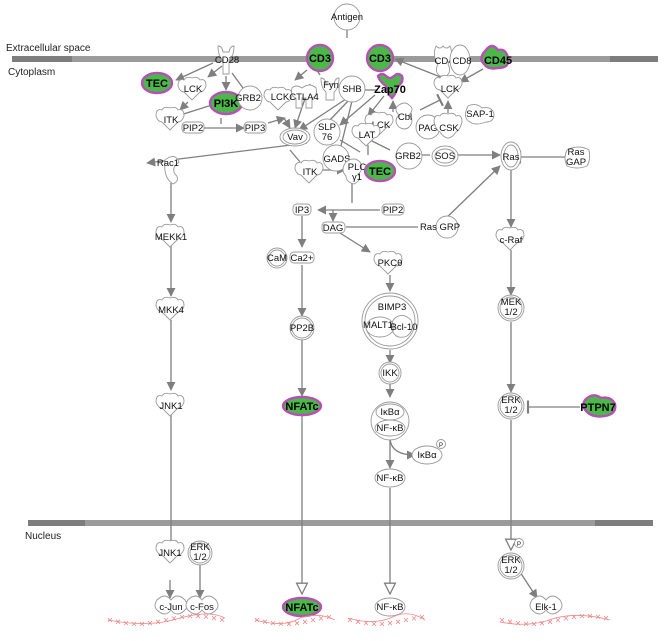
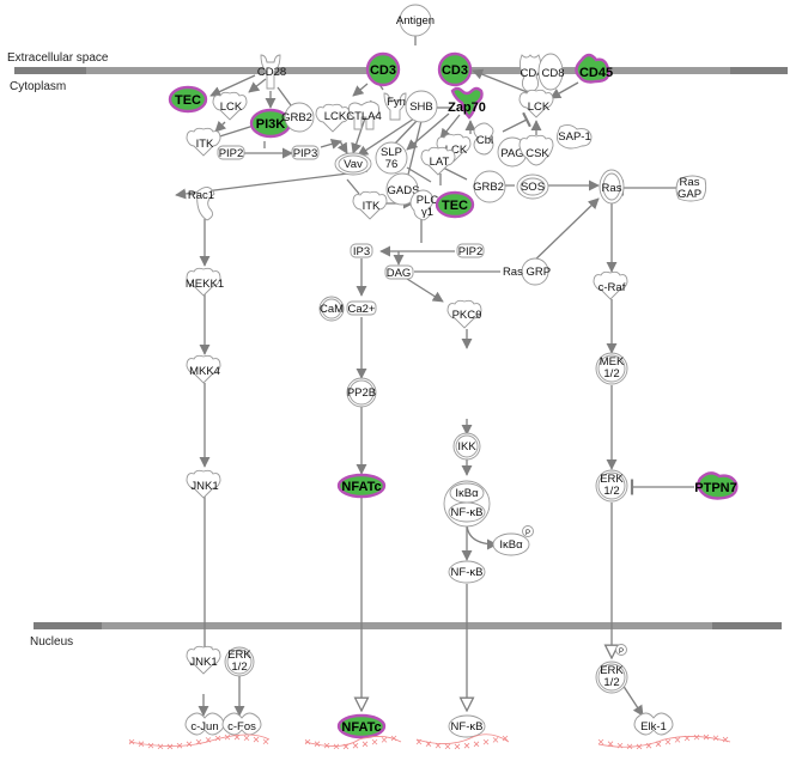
  Extracellular space
  Cytoplasm
  Nucleus
  Antigen
  CD3
  CD3
  CD8
  CD45
  CD28
  TEC
  LCK
  PI3K
  GRB2
  LCK
  CTLA4
  Fyn
  SHB
  Zap70
  Cbl
  PAG
  CSK
  LCK
  SAP-1
  ITK
  PIP2
  PIP3
  Vav
  SLP 76
  LAT
  GADS
  ITK
  PLC γ1
  TEC
  GRB2
  SOS
  Ras
  Ras GAP
  Rac1
  IP3
  PIP2
  DAG
  Ras GRP
  MEKK1
  CaM
  Ca2+
  PKCθ
  c-Raf
  MKK4
  PP2B
- BIMP3
- MALT1
- Bcl-10
  MEK 1/2
  IKK
  JNK1
  NFATc
  IκBα
  NF-κB
  ERK 1/2
  PTPN7
  IκBα
  NF-κB
  JNK1
  ERK 1/2
  c-Jun
  c-Fos
  NFATc
  NF-κB
  ERK 1/2
  Elk-1
